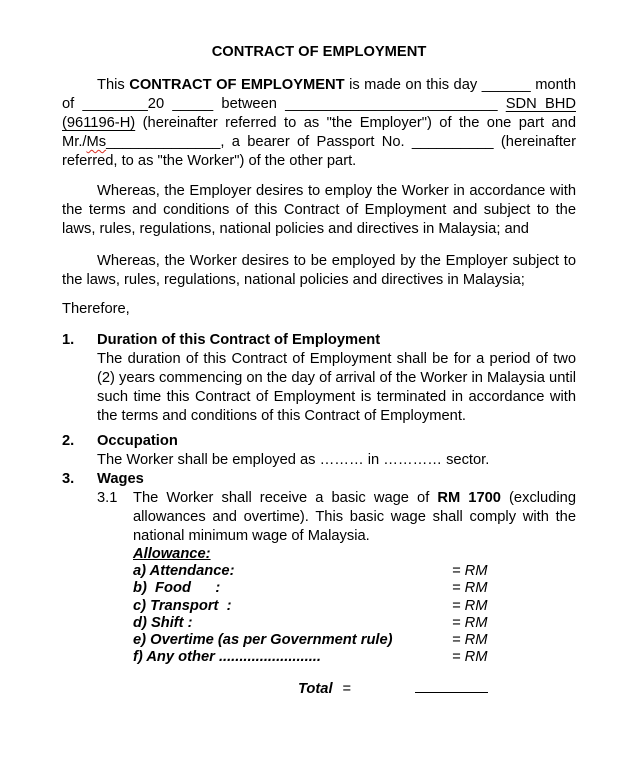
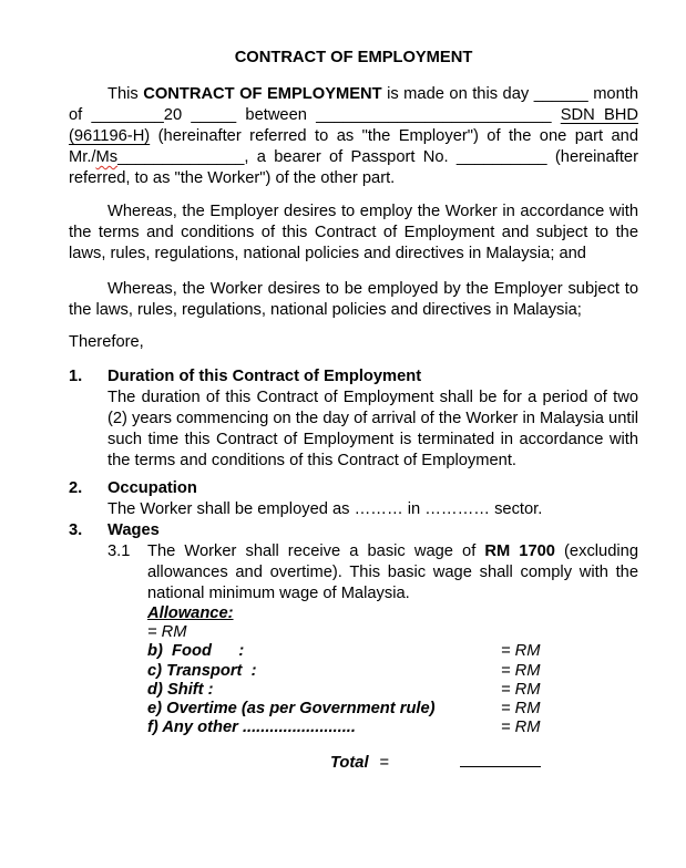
  CONTRACT OF EMPLOYMENT
  This CONTRACT OF EMPLOYMENT is made on this day ______ month of ________20 _____ between __________________________ SDN BHD (961196-H) (hereinafter referred to as "the Employer") of the one part and Mr./Ms______________, a bearer of Passport No. __________ (hereinafter referred, to as "the Worker") of the other part.
  Whereas, the Employer desires to employ the Worker in accordance with the terms and conditions of this Contract of Employment and subject to the laws, rules, regulations, national policies and directives in Malaysia; and
  Whereas, the Worker desires to be employed by the Employer subject to the laws, rules, regulations, national policies and directives in Malaysia;
  Therefore,
  1.
  Duration of this Contract of Employment
  The duration of this Contract of Employment shall be for a period of two (2) years commencing on the day of arrival of the Worker in Malaysia until such time this Contract of Employment is terminated in accordance with the terms and conditions of this Contract of Employment.
  2.
  Occupation
  The Worker shall be employed as ……… in ………… sector.
  3.
  Wages
  3.1
  The Worker shall receive a basic wage of RM 1700 (excluding allowances and overtime). This basic wage shall comply with the national minimum wage of Malaysia.
  Allowance:
- a) Attendance:
  = RM
  b) Food :
  = RM
  c) Transport :
  = RM
  d) Shift :
  = RM
  e) Overtime (as per Government rule)
  = RM
  f) Any other .........................
  = RM
  Total =
